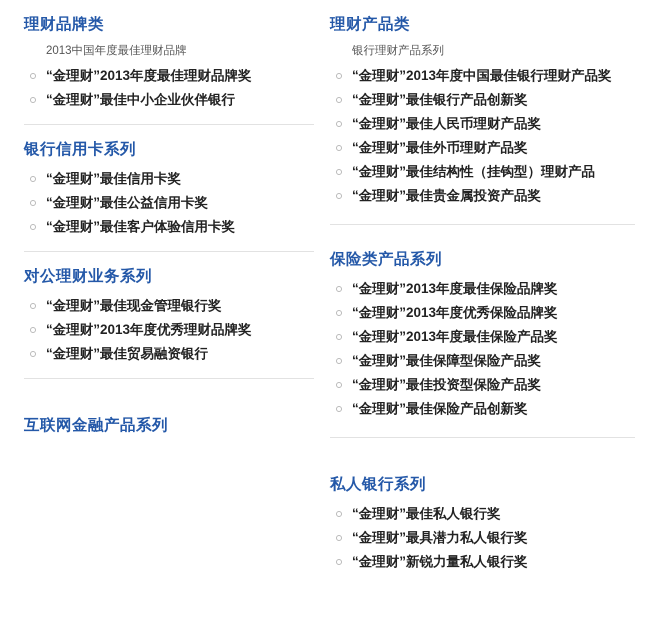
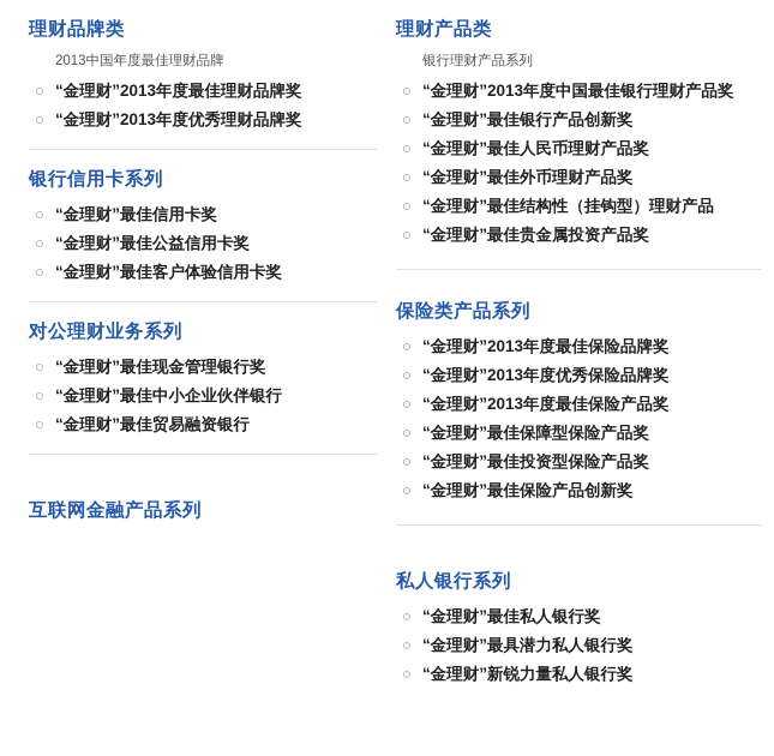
  理财品牌类
  2013中国年度最佳理财品牌
  “金理财”2013年度最佳理财品牌奖
- “金理财”最佳中小企业伙伴银行
+ “金理财”2013年度优秀理财品牌奖
  银行信用卡系列
  “金理财”最佳信用卡奖
  “金理财”最佳公益信用卡奖
  “金理财”最佳客户体验信用卡奖
  对公理财业务系列
  “金理财”最佳现金管理银行奖
- “金理财”2013年度优秀理财品牌奖
+ “金理财”最佳中小企业伙伴银行
  “金理财”最佳贸易融资银行
  互联网金融产品系列
  理财产品类
  银行理财产品系列
  “金理财”2013年度中国最佳银行理财产品奖
  “金理财”最佳银行产品创新奖
  “金理财”最佳人民币理财产品奖
  “金理财”最佳外币理财产品奖
  “金理财”最佳结构性（挂钩型）理财产品
  “金理财”最佳贵金属投资产品奖
  保险类产品系列
  “金理财”2013年度最佳保险品牌奖
  “金理财”2013年度优秀保险品牌奖
  “金理财”2013年度最佳保险产品奖
  “金理财”最佳保障型保险产品奖
  “金理财”最佳投资型保险产品奖
  “金理财”最佳保险产品创新奖
  私人银行系列
  “金理财”最佳私人银行奖
  “金理财”最具潜力私人银行奖
  “金理财”新锐力量私人银行奖
